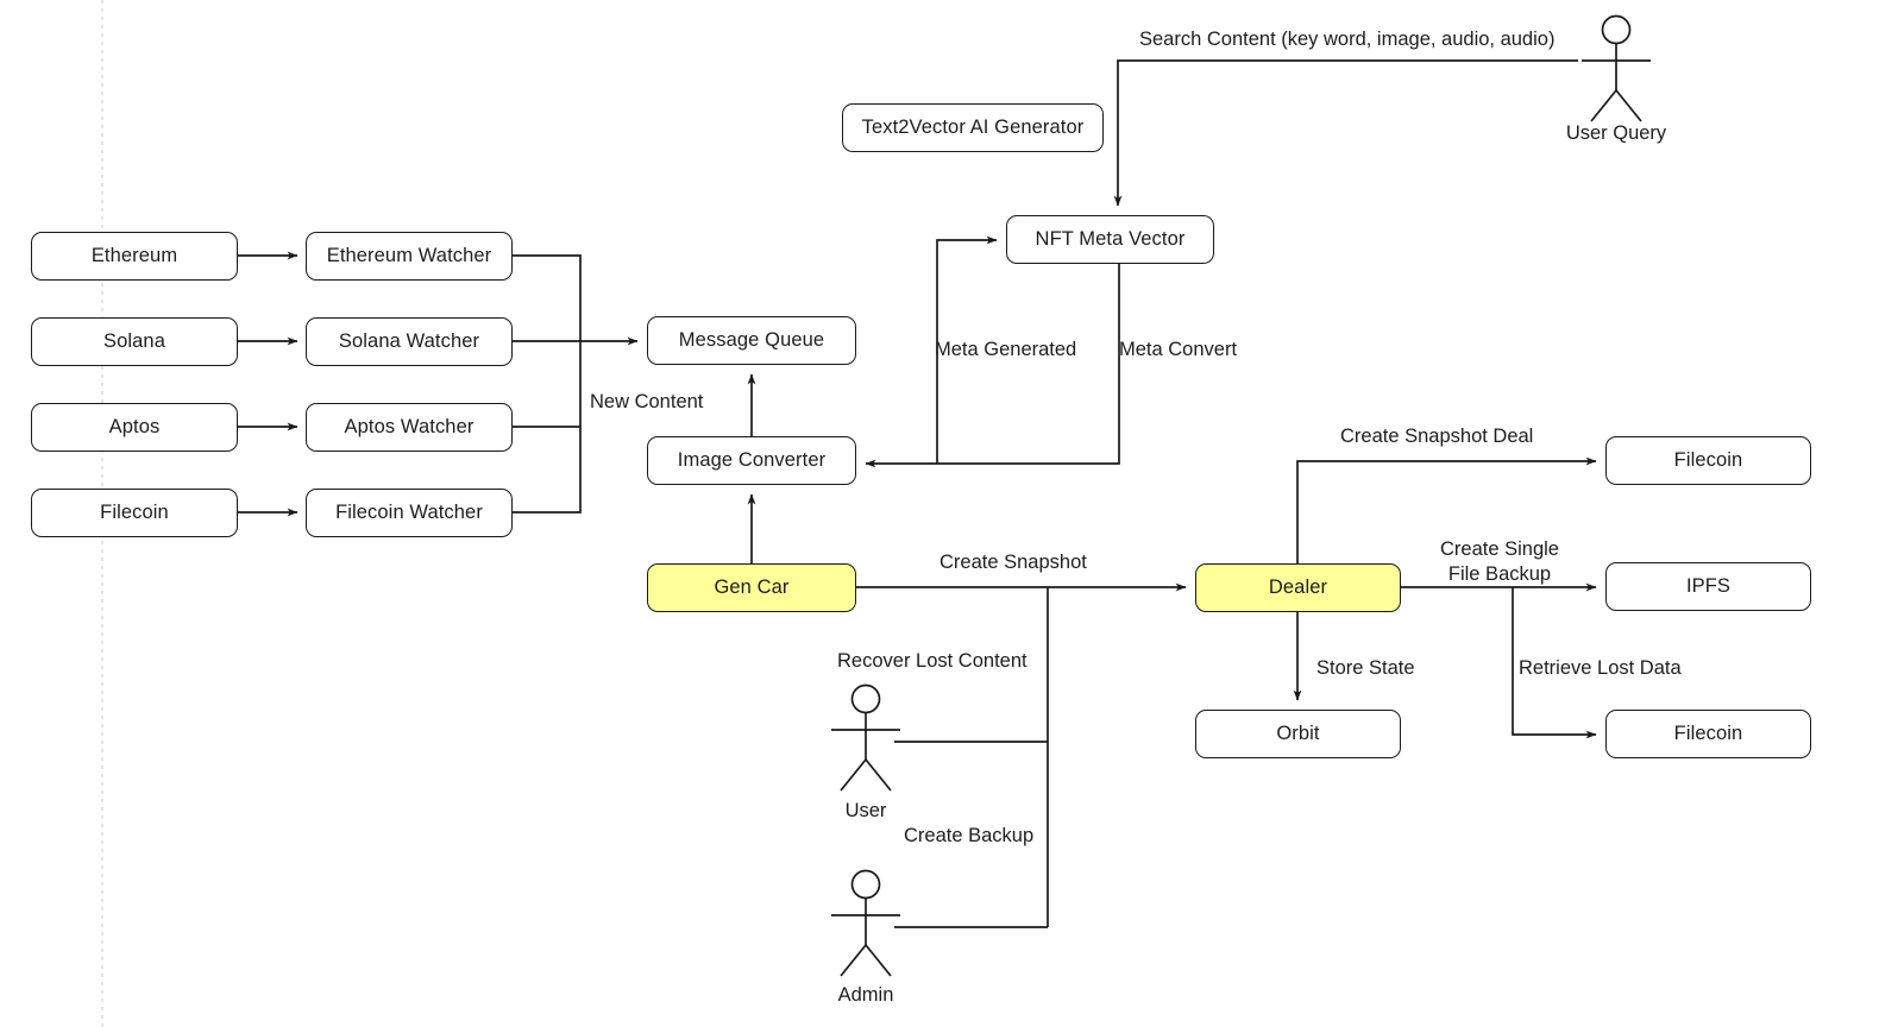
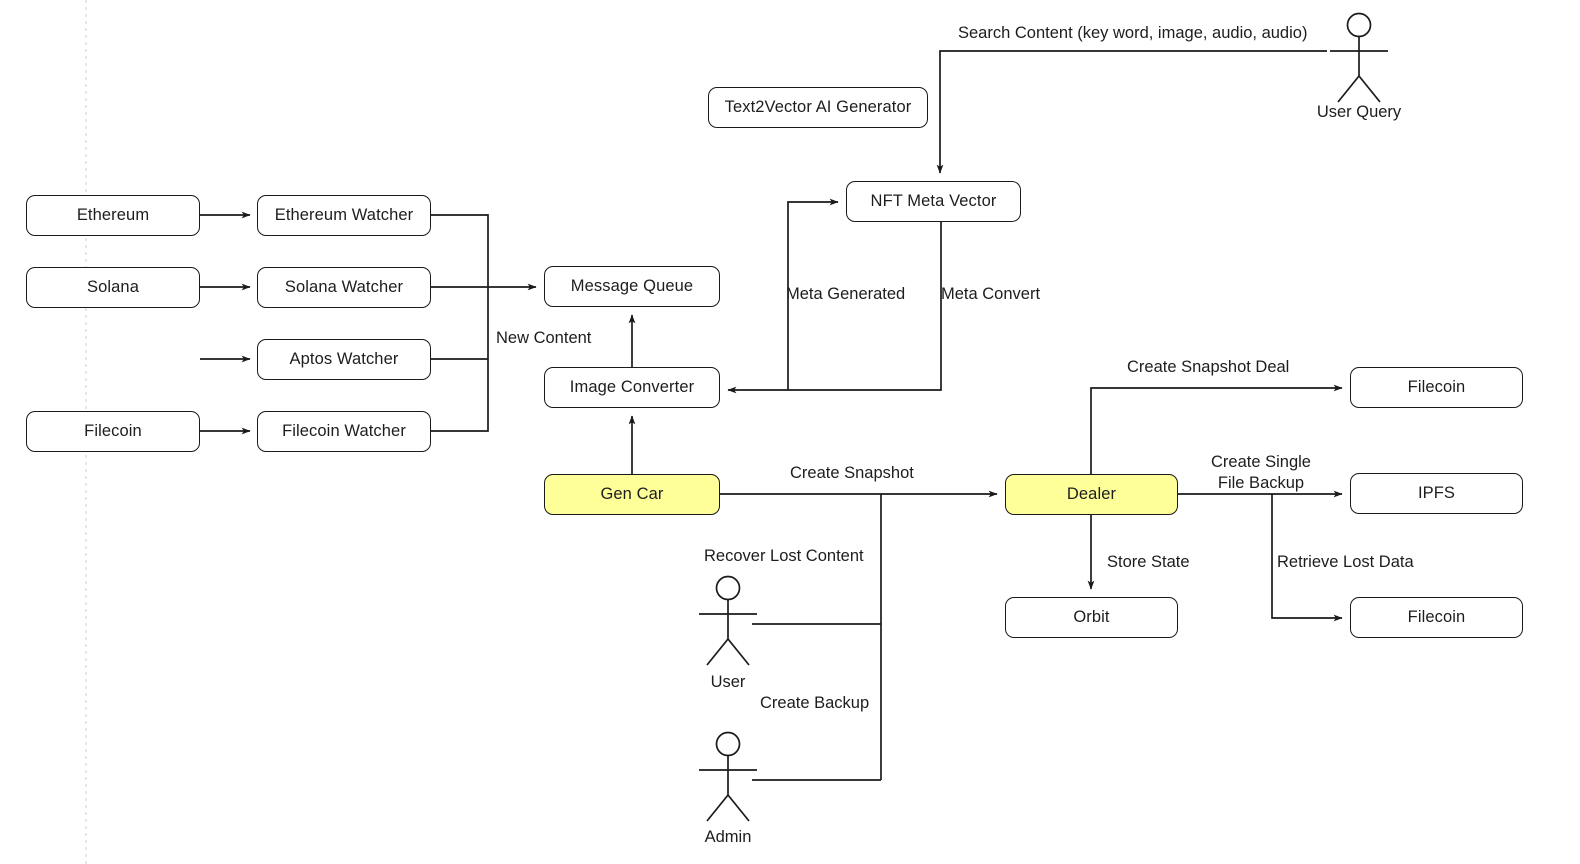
  Ethereum
  Solana
- Aptos
  Filecoin
  Ethereum Watcher
  Solana Watcher
  Aptos Watcher
  Filecoin Watcher
  Message Queue
  Image Converter
  Gen Car
  Text2Vector AI Generator
  NFT Meta Vector
  Dealer
  Orbit
  Filecoin
  IPFS
  Filecoin
  Search Content (key word, image, audio, audio)
  New Content
  Meta Generated
  Meta Convert
  Create Snapshot
  Create Snapshot Deal
  Create Single
  File Backup
  Store State
  Retrieve Lost Data
  Recover Lost Content
  Create Backup
  User Query
  User
  Admin
